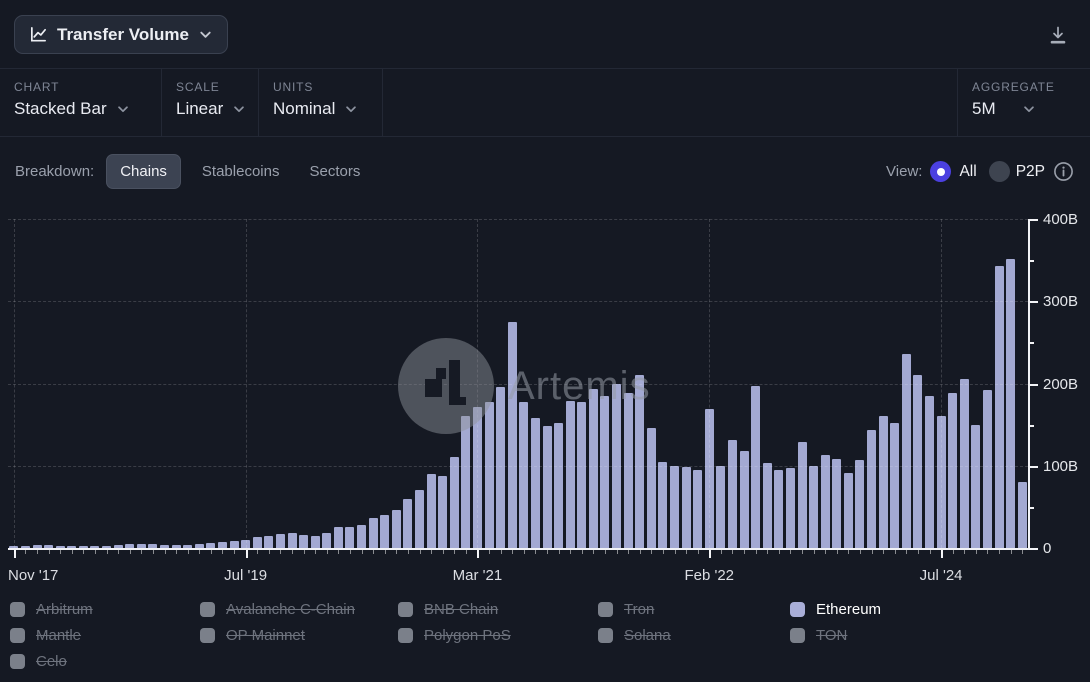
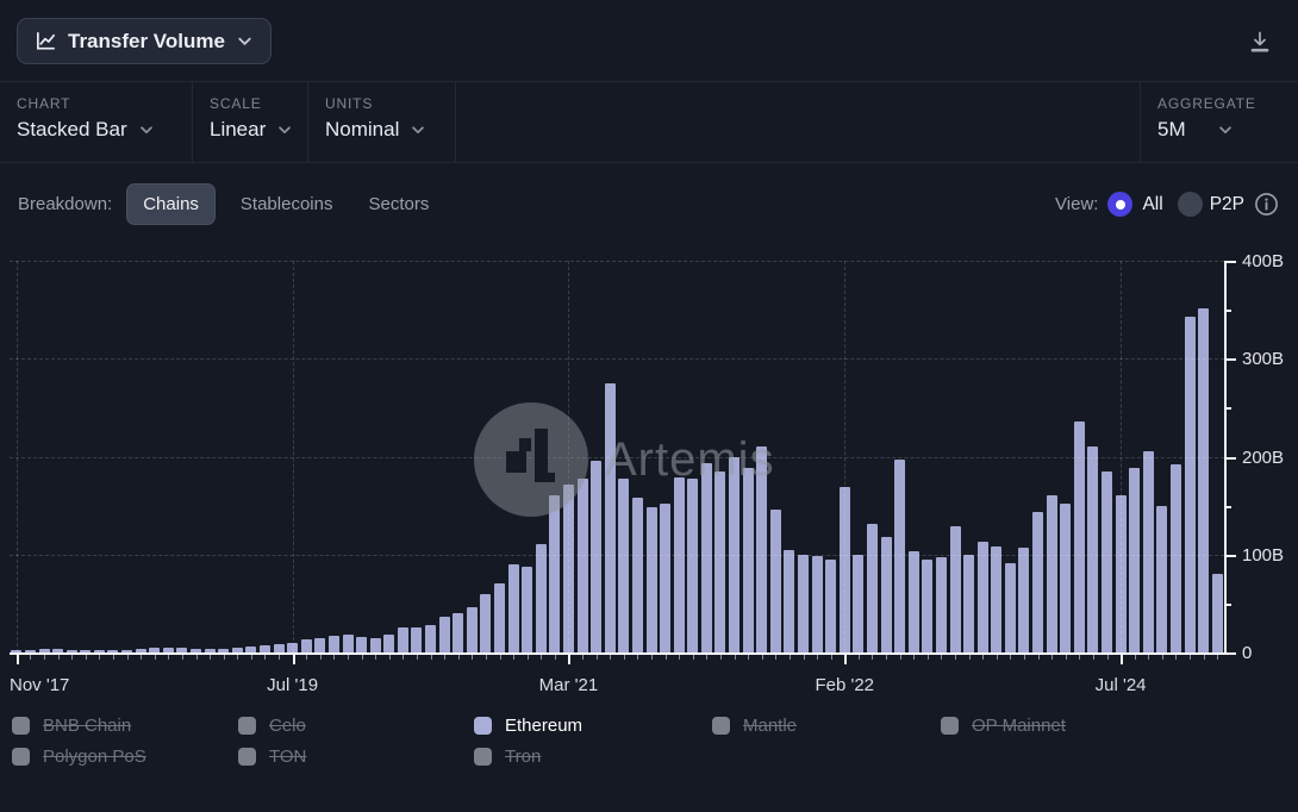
  Transfer Volume
  CHART
  Stacked Bar
  SCALE
  Linear
  UNITS
  Nominal
  AGGREGATE
  5M
  Breakdown:
  Chains
  Stablecoins
  Sectors
  View:
  All
  P2P
  Jul '24
  Feb '22
  Mar '21
  Jul '19
  Nov '17
  400B
  300B
  200B
  100B
  0
  Artemis
- Arbitrum
- Avalanche C-Chain
  BNB Chain
- Tron
+ Celo
  Ethereum
  Mantle
  OP Mainnet
  Polygon PoS
- Solana
  TON
- Celo
+ Tron
